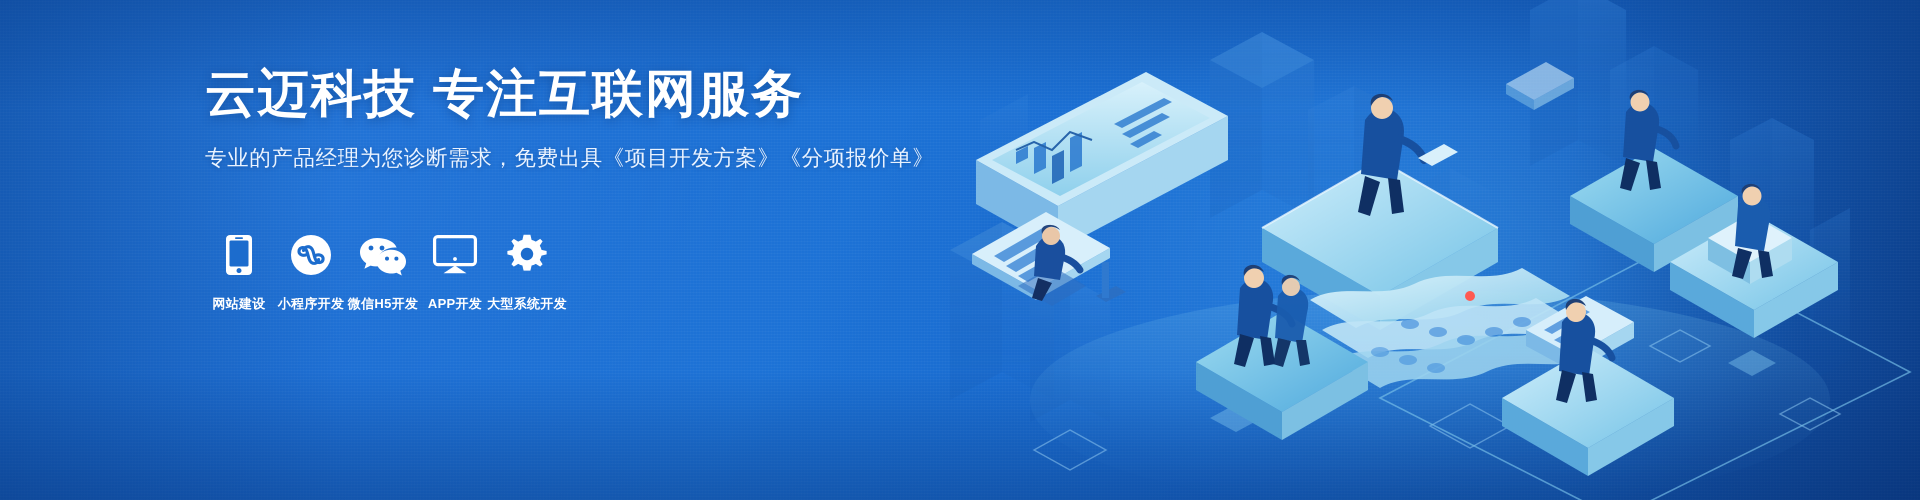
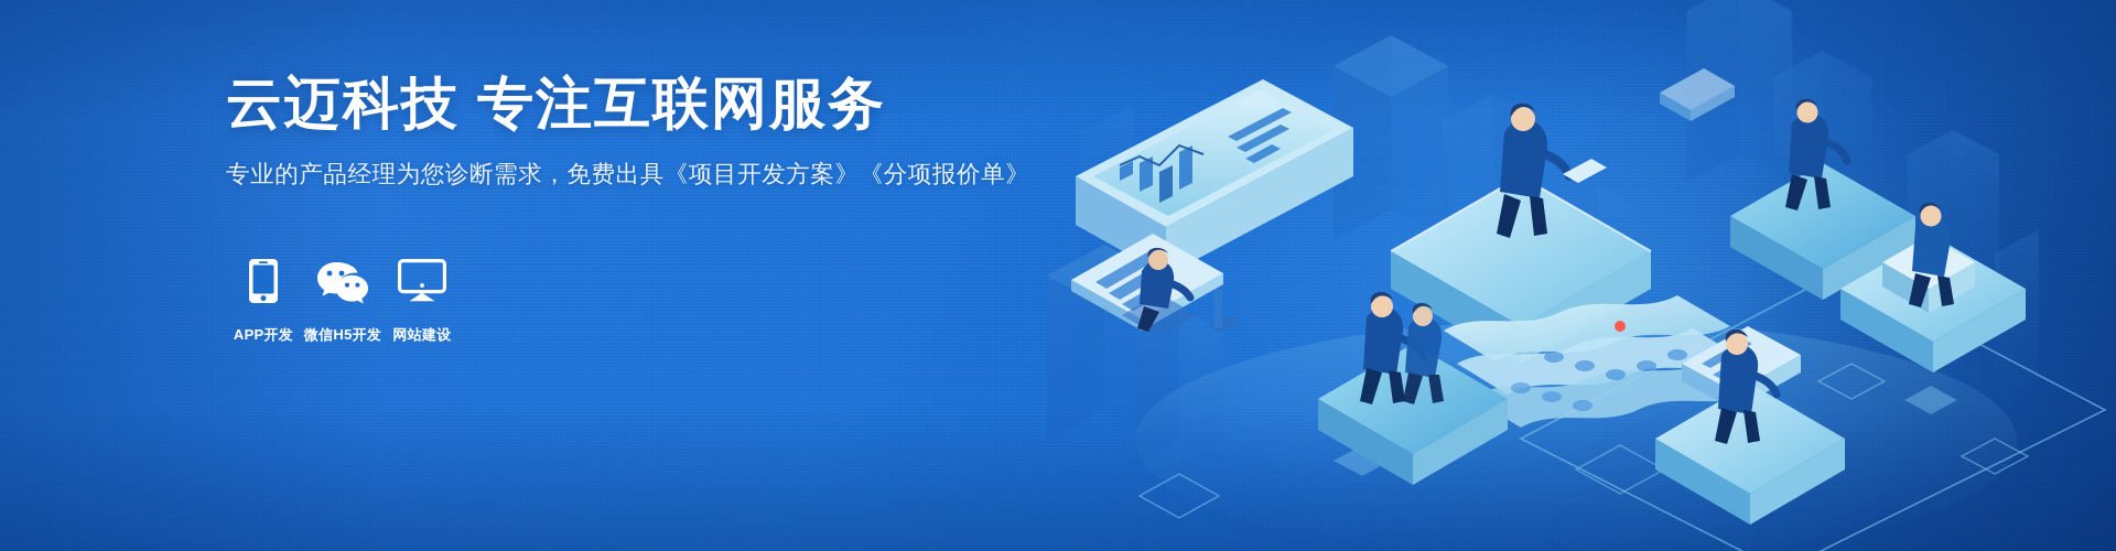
  云迈科技 专注互联网服务
  专业的产品经理为您诊断需求，免费出具《项目开发方案》《分项报价单》
- 网站建设
+ APP开发
- 小程序开发
  微信H5开发
- APP开发
+ 网站建设
- 大型系统开发
